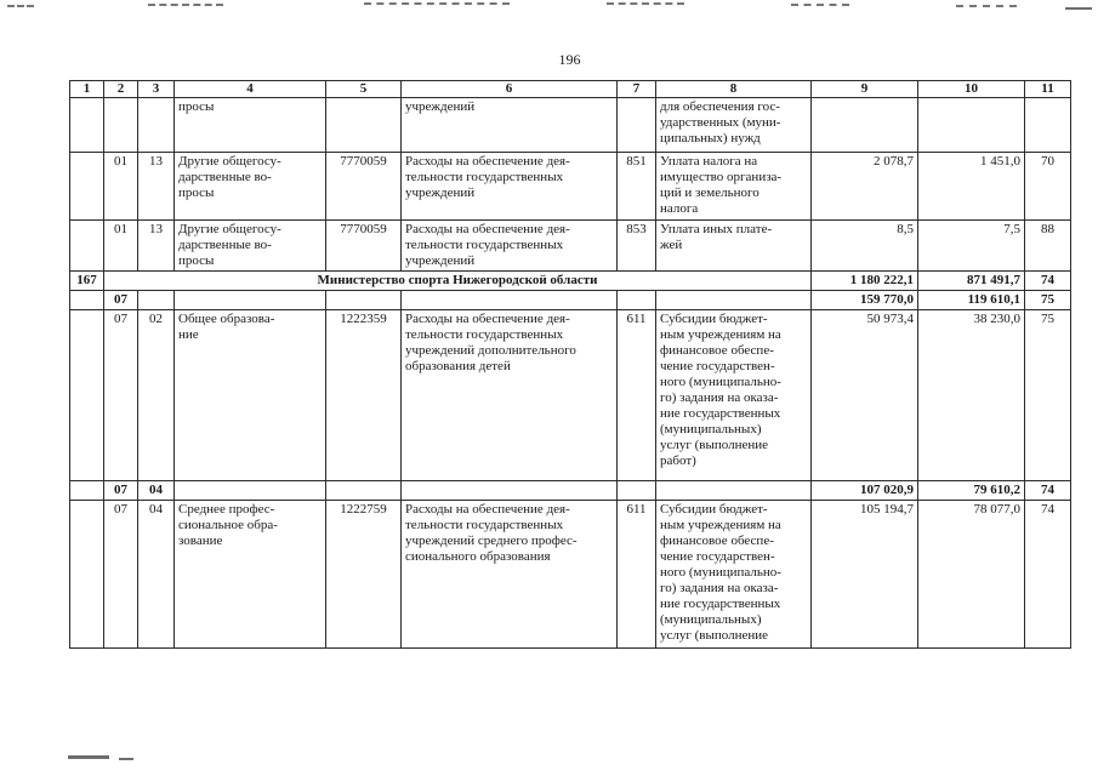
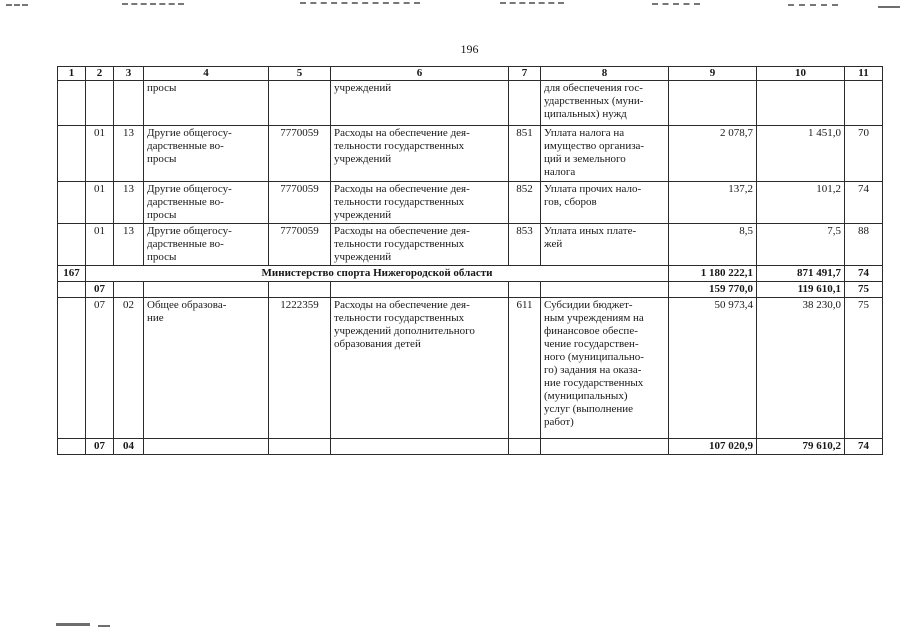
  196
  1	2	3	4	5	6	7	8	9	10	11
  			просы		учреждений		для обеспечения гос- ударственных (муни- ципальных) нужд
  	01	13	Другие общегосу- дарственные во- просы	7770059	Расходы на обеспечение дея- тельности государственных учреждений	851	Уплата налога на имущество организа- ций и земельного налога	2 078,7	1 451,0	70
+ 	01	13	Другие общегосу- дарственные во- просы	7770059	Расходы на обеспечение дея- тельности государственных учреждений	852	Уплата прочих нало- гов, сборов	137,2	101,2	74
  	01	13	Другие общегосу- дарственные во- просы	7770059	Расходы на обеспечение дея- тельности государственных учреждений	853	Уплата иных плате- жей	8,5	7,5	88
  167	Министерство спорта Нижегородской области	1 180 222,1	871 491,7	74
  	07							159 770,0	119 610,1	75
  	07	02	Общее образова- ние	1222359	Расходы на обеспечение дея- тельности государственных учреждений дополнительного образования детей	611	Субсидии бюджет- ным учреждениям на финансовое обеспе- чение государствен- ного (муниципально- го) задания на оказа- ние государственных (муниципальных) услуг (выполнение работ)	50 973,4	38 230,0	75
  	07	04						107 020,9	79 610,2	74
- 	07	04	Среднее профес- сиональное обра- зование	1222759	Расходы на обеспечение дея- тельности государственных учреждений среднего профес- сионального образования	611	Субсидии бюджет- ным учреждениям на финансовое обеспе- чение государствен- ного (муниципально- го) задания на оказа- ние государственных (муниципальных) услуг (выполнение	105 194,7	78 077,0	74
